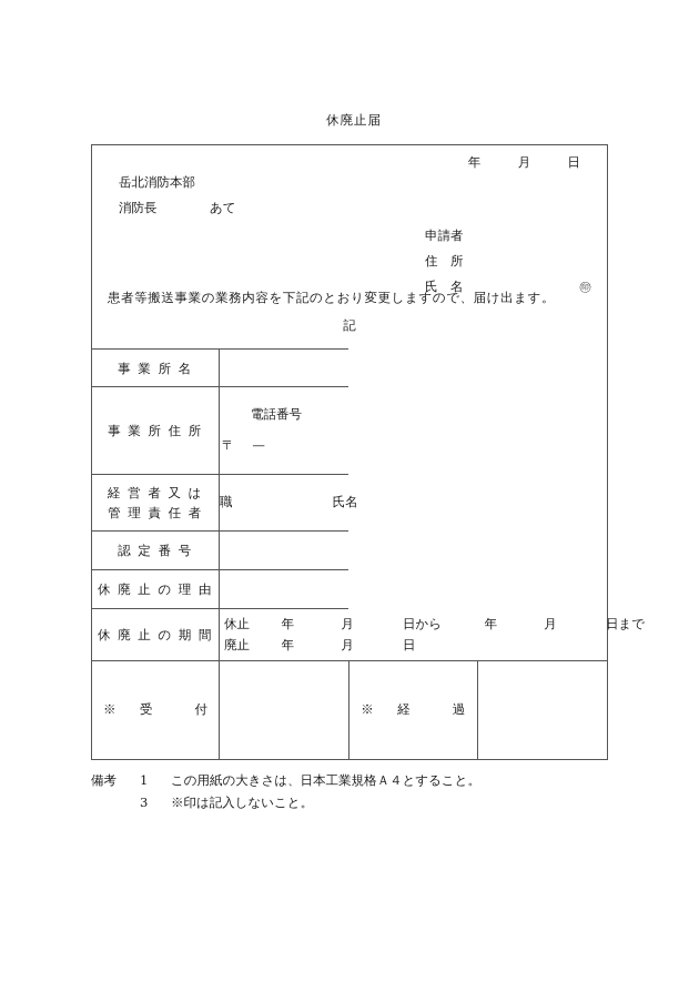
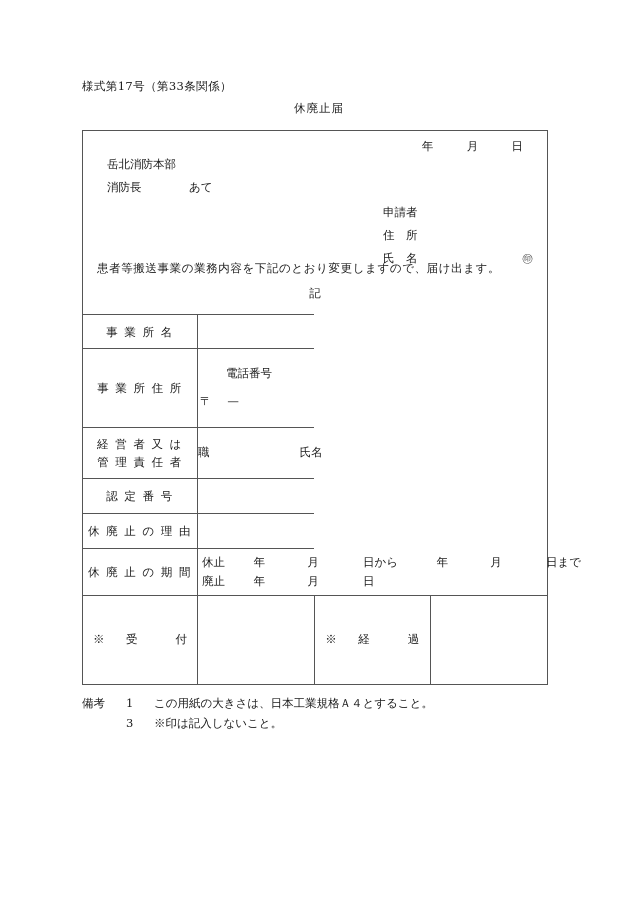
+ 様式第17号（第33条関係）
  休廃止届
  年 月 日
  岳北消防本部
  消防長
  あて
  申請者
  住 所
  氏 名
  ㊞
  患者等搬送事業の業務内容を下記のとおり変更しますので、届け出ます。
  記
  事 業 所 名
  事 業 所 住 所	〒 — 電話番号
  経 営 者 又 は 管 理 責 任 者	職 氏名
  認 定 番 号
  休 廃 止 の 理 由
  休 廃 止 の 期 間	休止 年 月 日から 年 月 日まで 廃止 年 月 日
  ※ 受 付		※ 経 過
  備考
  1
  この用紙の大きさは、日本工業規格Ａ４とすること。
  3
  ※印は記入しないこと。
